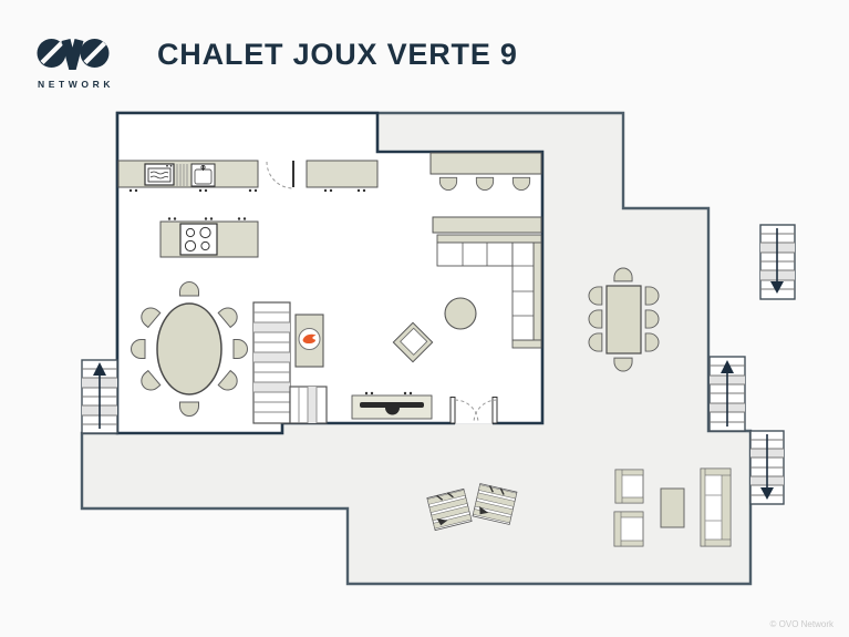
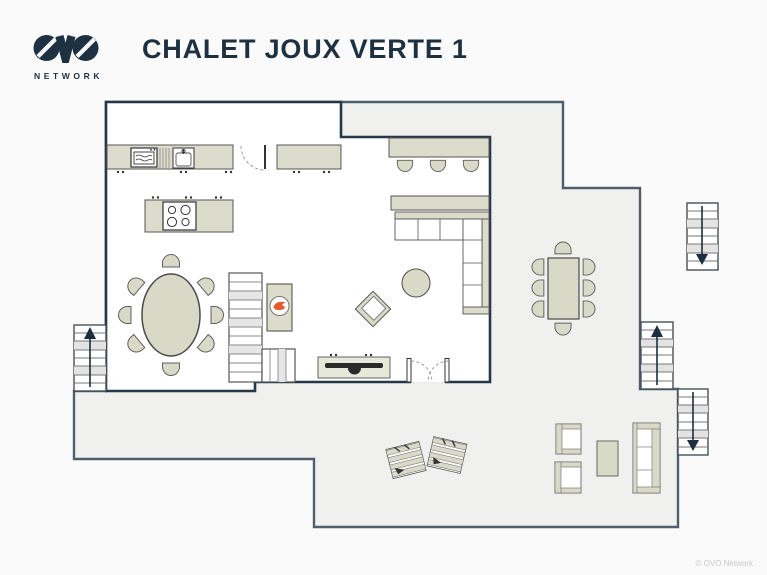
  NETWORK
- CHALET JOUX VERTE 9
+ CHALET JOUX VERTE 1
  © OVO Network
